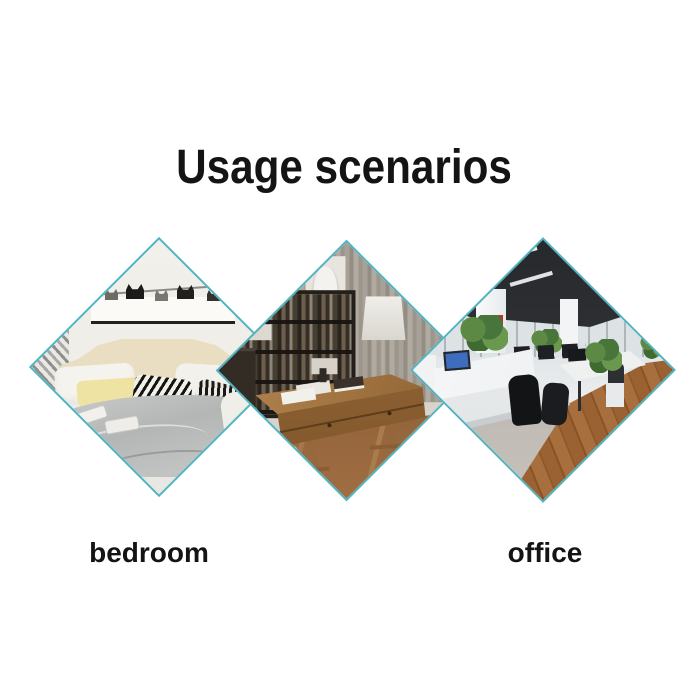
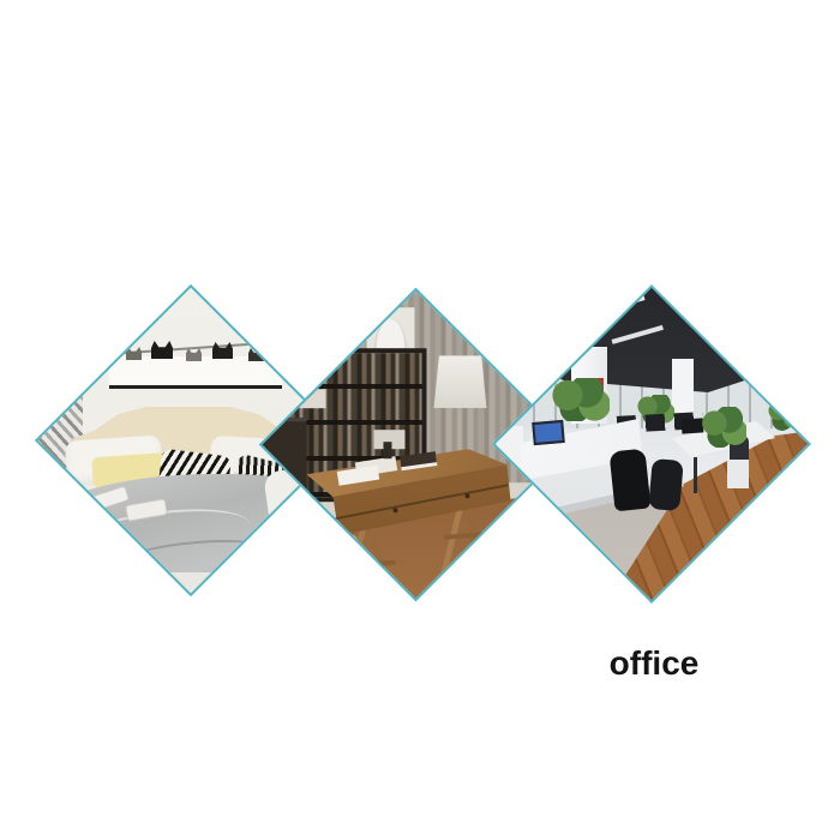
- Usage scenarios
- bedroom
  office
